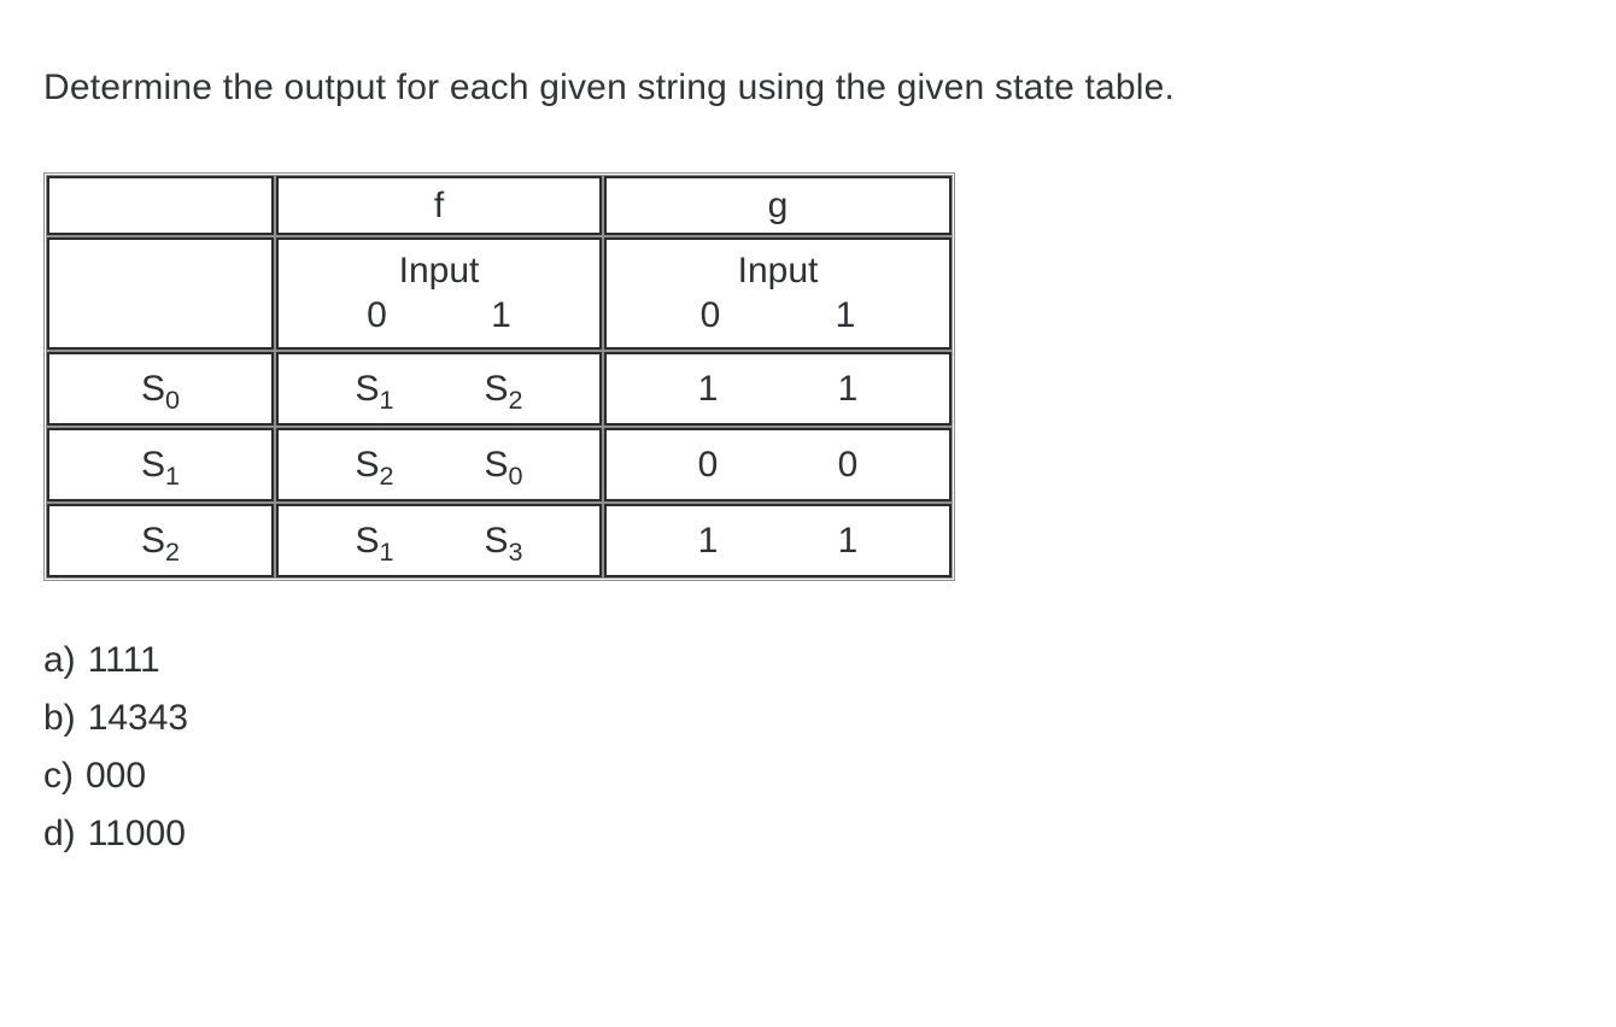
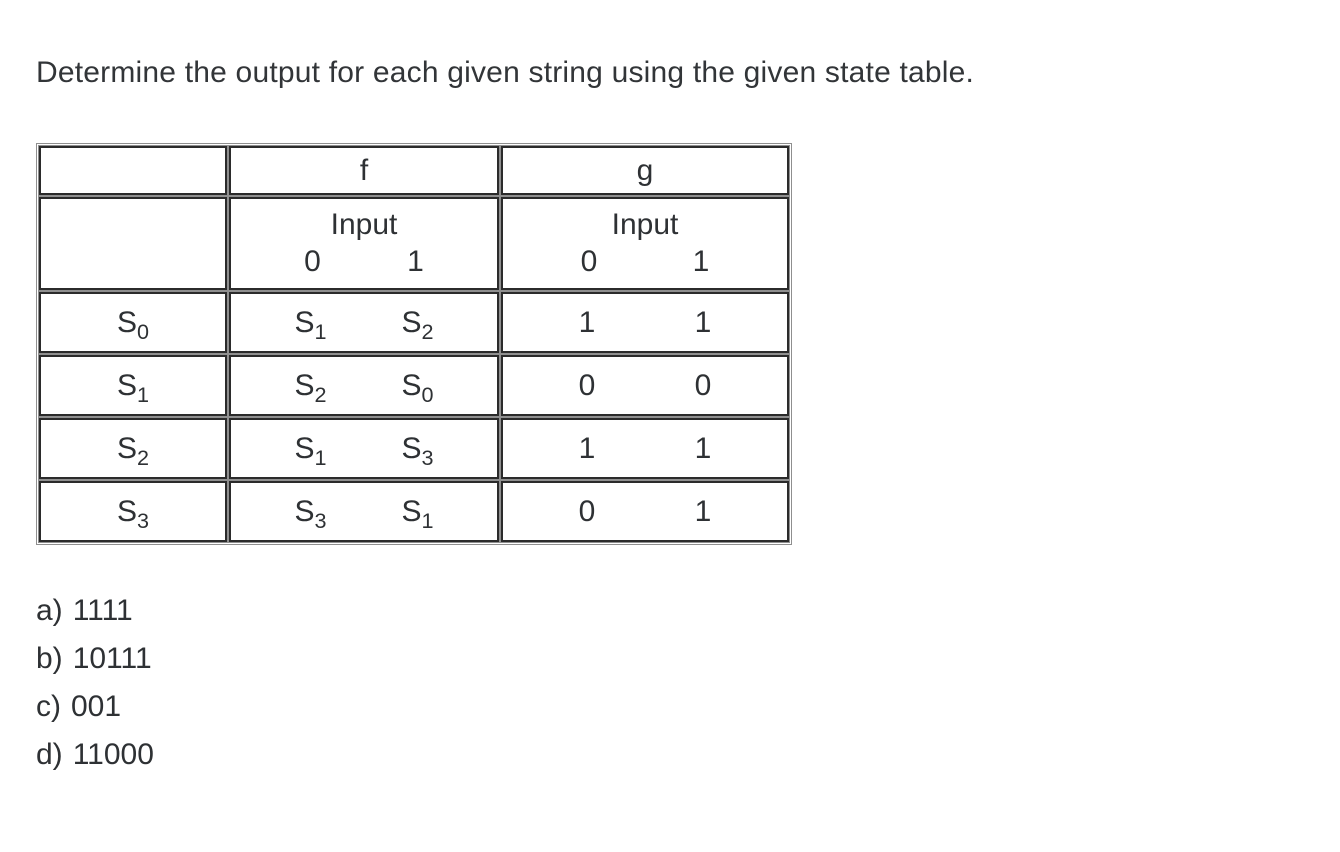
  Determine the output for each given string using the given state table.
  	f	g
  	Input 0 1	Input 0 1
  S0	S1 S2	1 1
  S1	S2 S0	0 0
  S2	S1 S3	1 1
+ S3	S3 S1	0 1
  a) 1111
- b) 14343
+ b) 10111
- c) 000
+ c) 001
  d) 11000
